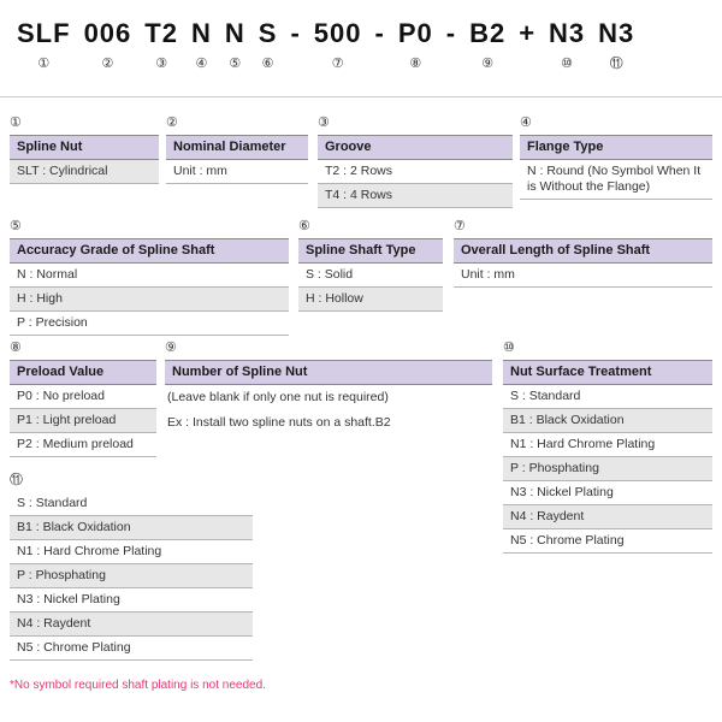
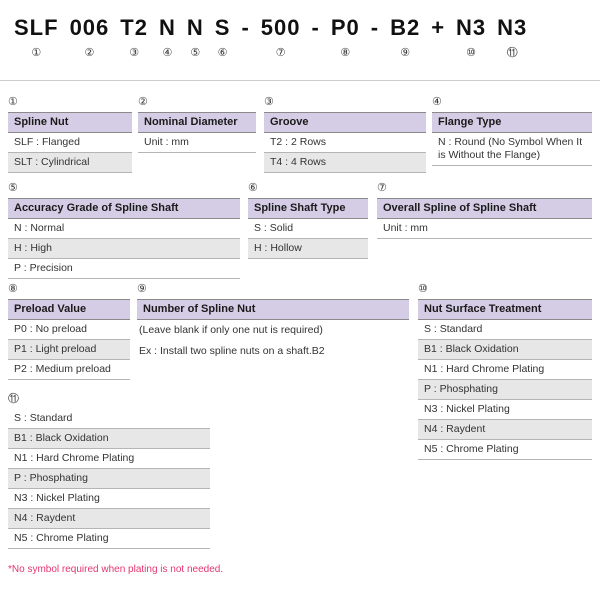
  SLF
  ①
  006
  ②
  T2
  ③
  N
  ④
  N
  ⑤
  S
  ⑥
  -
  500
  ⑦
  -
  P0
  ⑧
  -
  B2
  ⑨
  +
  N3
  ⑩
  N3
  ⑪
  ①
  Spline Nut
+ SLF : Flanged
  SLT : Cylindrical
  ②
  Nominal Diameter
  Unit : mm
  ③
  Groove
  T2 : 2 Rows
  T4 : 4 Rows
  ④
  Flange Type
  N : Round (No Symbol When It is Without the Flange)
  ⑤
  Accuracy Grade of Spline Shaft
  N : Normal
  H : High
  P : Precision
  ⑥
  Spline Shaft Type
  S : Solid
  H : Hollow
  ⑦
- Overall Length of Spline Shaft
+ Overall Spline of Spline Shaft
  Unit : mm
  ⑧
  Preload Value
  P0 : No preload
  P1 : Light preload
  P2 : Medium preload
  ⑨
  Number of Spline Nut
  (Leave blank if only one nut is required)
  Ex : Install two spline nuts on a shaft.B2
  ⑩
  Nut Surface Treatment
  S : Standard
  B1 : Black Oxidation
  N1 : Hard Chrome Plating
  P : Phosphating
  N3 : Nickel Plating
  N4 : Raydent
  N5 : Chrome Plating
  ⑪
  S : Standard
  B1 : Black Oxidation
  N1 : Hard Chrome Plating
  P : Phosphating
  N3 : Nickel Plating
  N4 : Raydent
  N5 : Chrome Plating
- *No symbol required shaft plating is not needed.
+ *No symbol required when plating is not needed.
